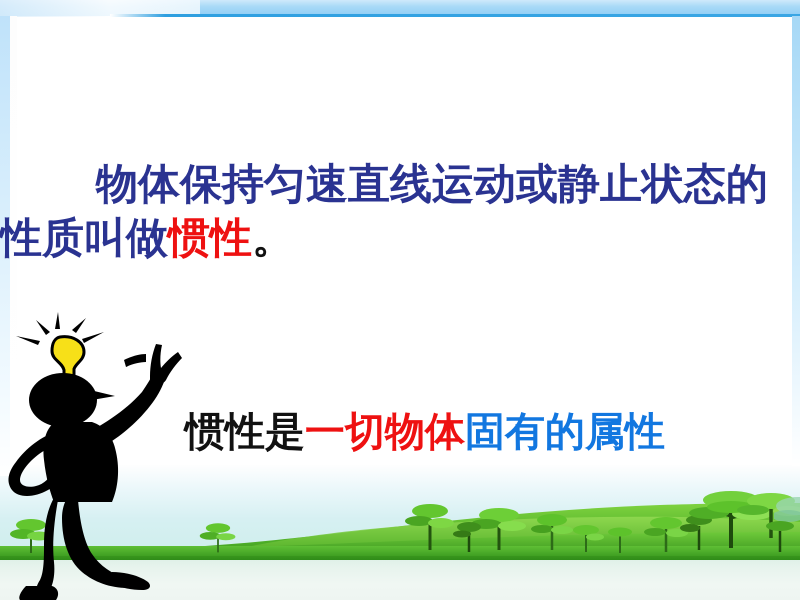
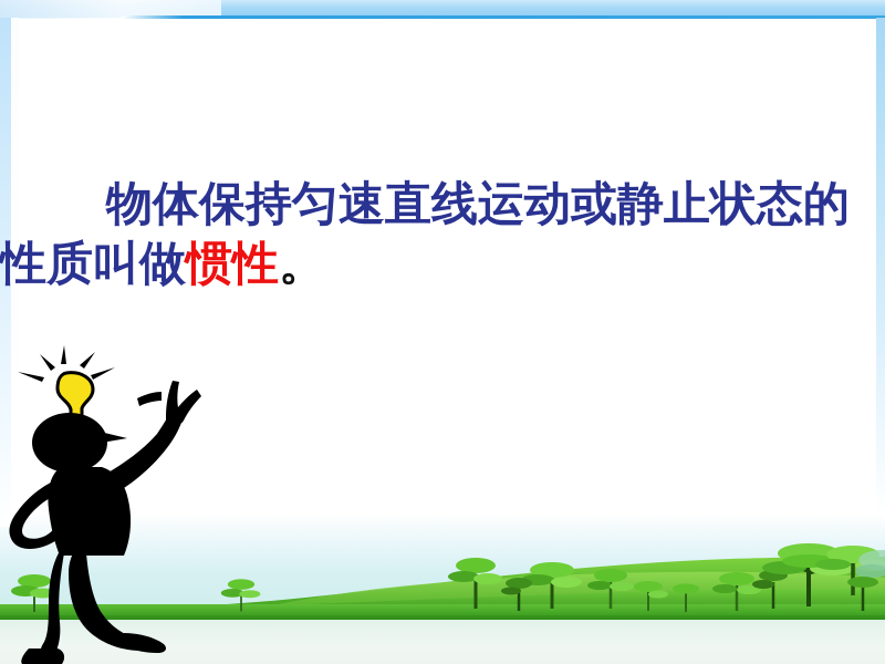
  物体保持匀速直线运动或静止状态的性质叫做惯性。
- 惯性是一切物体固有的属性
